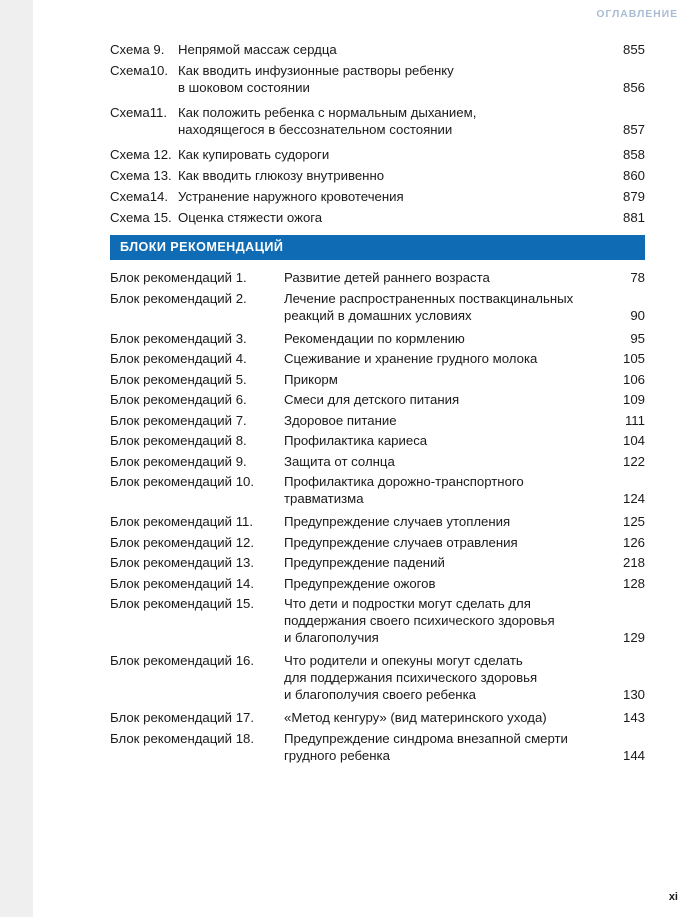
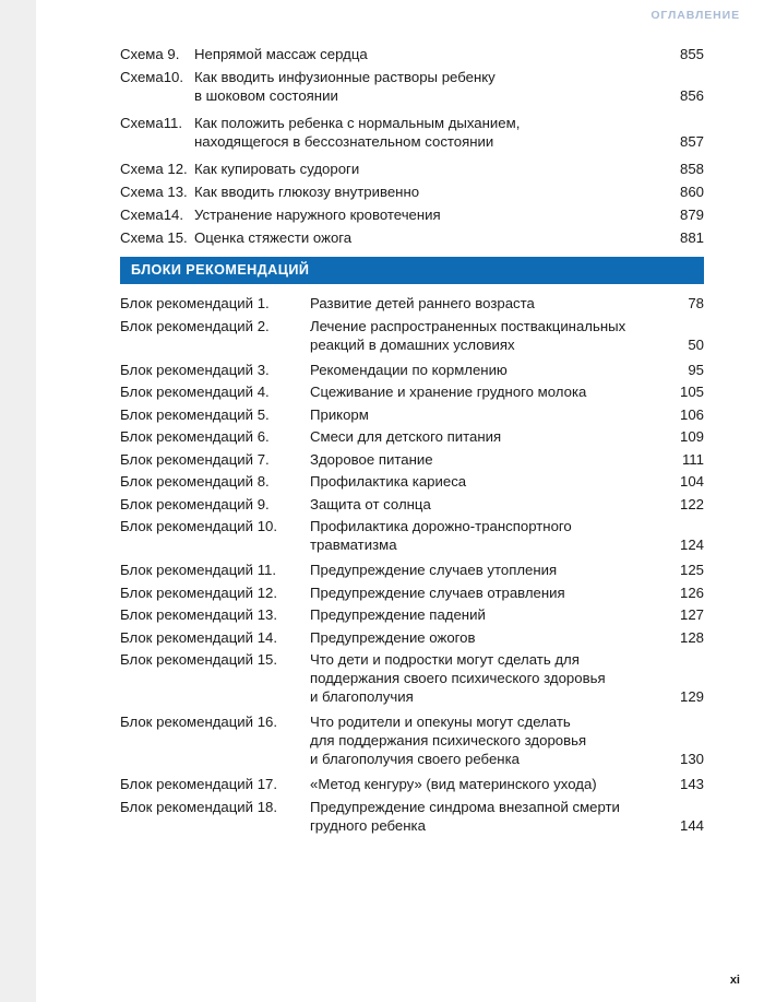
  ОГЛАВЛЕНИЕ
  Схема 9.
  Непрямой массаж сердца
  855
  Схема10.
  Как вводить инфузионные растворы ребенку
  в шоковом состоянии
  856
  Схема11.
  Как положить ребенка с нормальным дыханием,
  находящегося в бессознательном состоянии
  857
  Схема 12.
  Как купировать судороги
  858
  Схема 13.
  Как вводить глюкозу внутривенно
  860
  Схема14.
  Устранение наружного кровотечения
  879
  Схема 15.
  Оценка стяжести ожога
  881
  БЛОКИ РЕКОМЕНДАЦИЙ
  Блок рекомендаций 1.
  Развитие детей раннего возраста
  78
  Блок рекомендаций 2.
  Лечение распространенных поствакцинальных
  реакций в домашних условиях
- 90
+ 50
  Блок рекомендаций 3.
  Рекомендации по кормлению
  95
  Блок рекомендаций 4.
  Сцеживание и хранение грудного молока
  105
  Блок рекомендаций 5.
  Прикорм
  106
  Блок рекомендаций 6.
  Смеси для детского питания
  109
  Блок рекомендаций 7.
  Здоровое питание
  111
  Блок рекомендаций 8.
  Профилактика кариеса
  104
  Блок рекомендаций 9.
  Защита от солнца
  122
  Блок рекомендаций 10.
  Профилактика дорожно-транспортного
  травматизма
  124
  Блок рекомендаций 11.
  Предупреждение случаев утопления
  125
  Блок рекомендаций 12.
  Предупреждение случаев отравления
  126
  Блок рекомендаций 13.
  Предупреждение падений
- 218
+ 127
  Блок рекомендаций 14.
  Предупреждение ожогов
  128
  Блок рекомендаций 15.
  Что дети и подростки могут сделать для
  поддержания своего психического здоровья
  и благополучия
  129
  Блок рекомендаций 16.
  Что родители и опекуны могут сделать
  для поддержания психического здоровья
  и благополучия своего ребенка
  130
  Блок рекомендаций 17.
  «Метод кенгуру» (вид материнского ухода)
  143
  Блок рекомендаций 18.
  Предупреждение синдрома внезапной смерти
  грудного ребенка
  144
  xi
